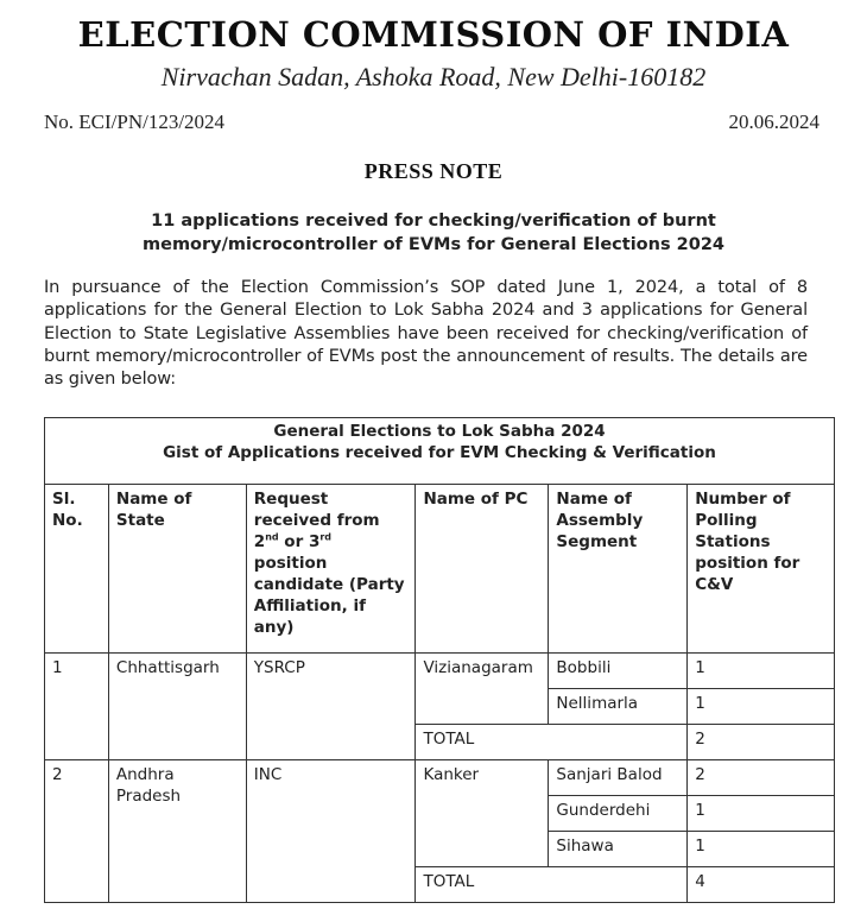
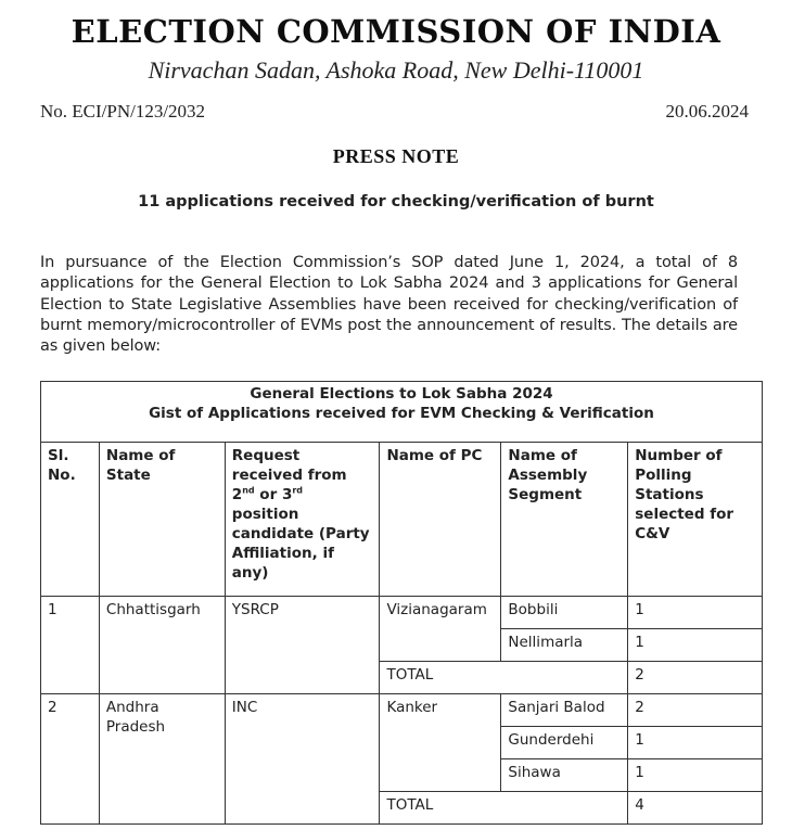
  ELECTION COMMISSION OF INDIA
- Nirvachan Sadan, Ashoka Road, New Delhi-160182
+ Nirvachan Sadan, Ashoka Road, New Delhi-110001
- No. ECI/PN/123/2024
+ No. ECI/PN/123/2032
  20.06.2024
  PRESS NOTE
  11 applications received for checking/verification of burnt
- memory/microcontroller of EVMs for General Elections 2024
  In pursuance of the Election Commission’s SOP dated June 1, 2024, a total of 8 applications for the General Election to Lok Sabha 2024 and 3 applications for General Election to State Legislative Assemblies have been received for checking/verification of burnt memory/microcontroller of EVMs post the announcement of results. The details are as given below:
  General Elections to Lok Sabha 2024 Gist of Applications received for EVM Checking & Verification
- Sl. No.	Name of State	Request received from 2nd or 3rd position candidate (Party Affiliation, if any)	Name of PC	Name of Assembly Segment	Number of Polling Stations position for C&V
+ Sl. No.	Name of State	Request received from 2nd or 3rd position candidate (Party Affiliation, if any)	Name of PC	Name of Assembly Segment	Number of Polling Stations selected for C&V
  1	Chhattisgarh	YSRCP	Vizianagaram	Bobbili	1
  Nellimarla	1
  TOTAL	2
  2	Andhra Pradesh	INC	Kanker	Sanjari Balod	2
  Gunderdehi	1
  Sihawa	1
  TOTAL	4
